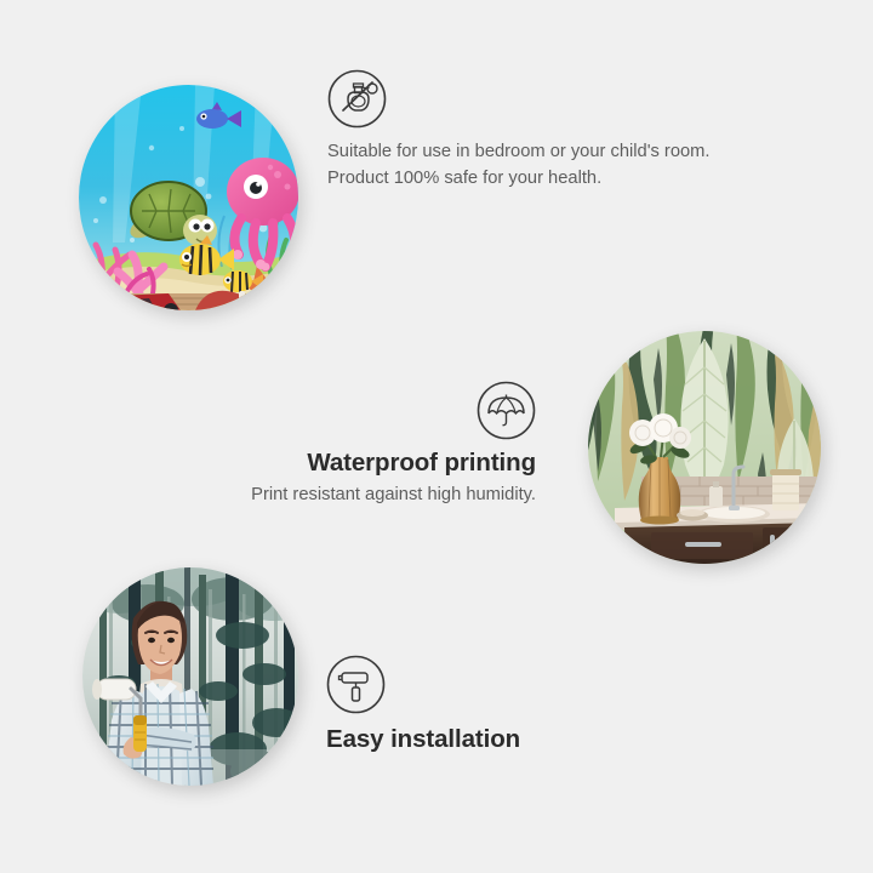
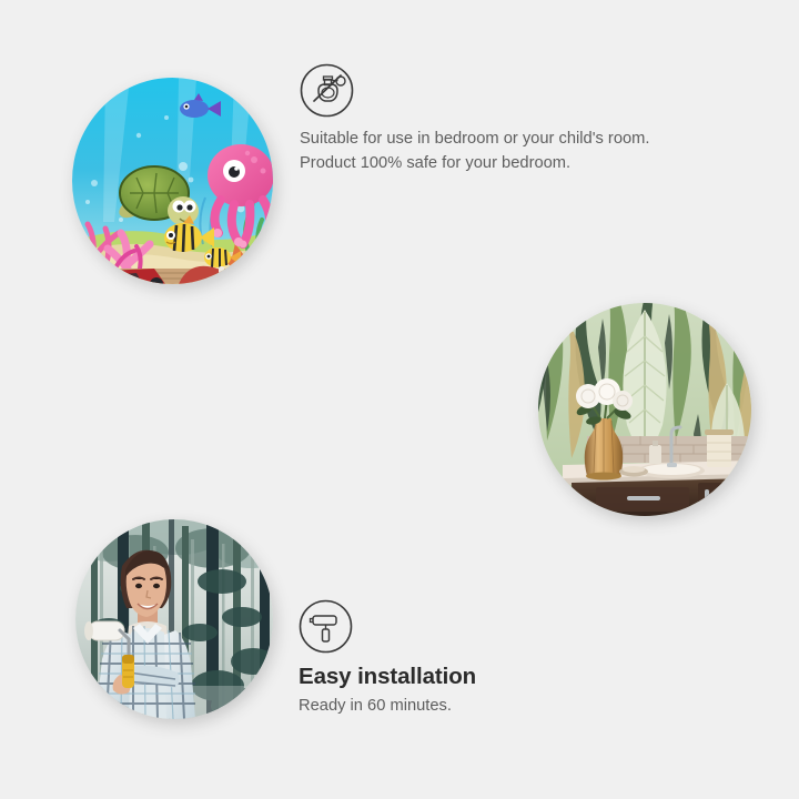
- Suitable for use in bedroom or your child's room. Product 100% safe for your health.
+ Suitable for use in bedroom or your child's room. Product 100% safe for your bedroom.
- Waterproof printing
- Print resistant against high humidity.
  Easy installation
+ Ready in 60 minutes.
